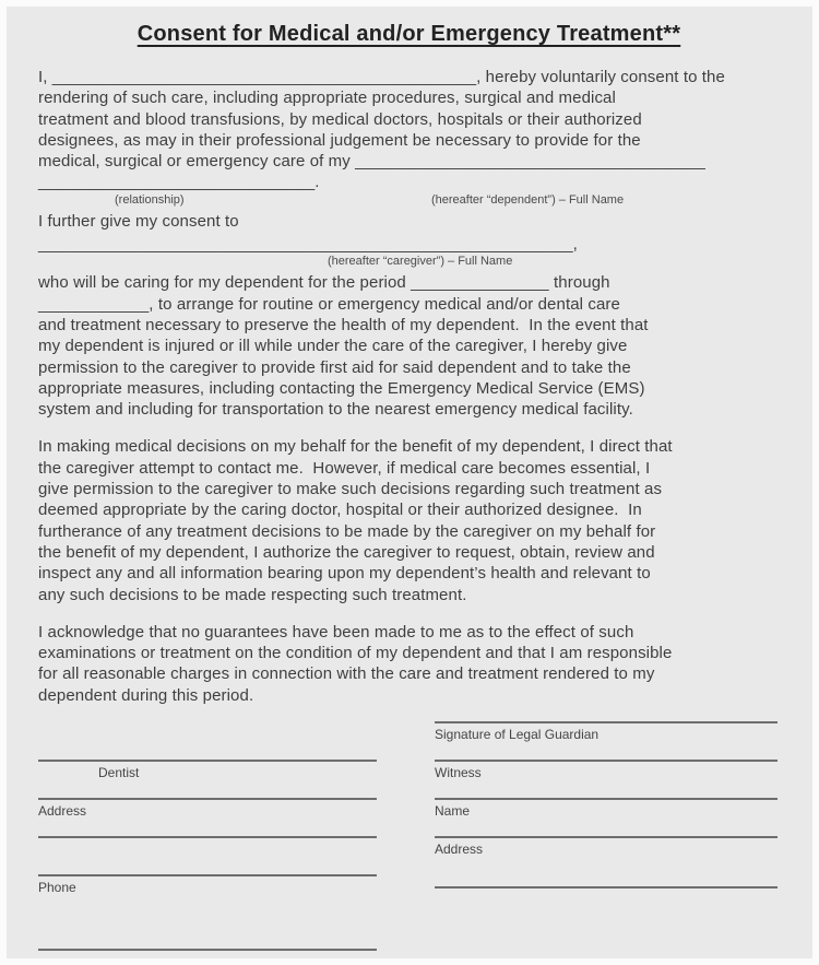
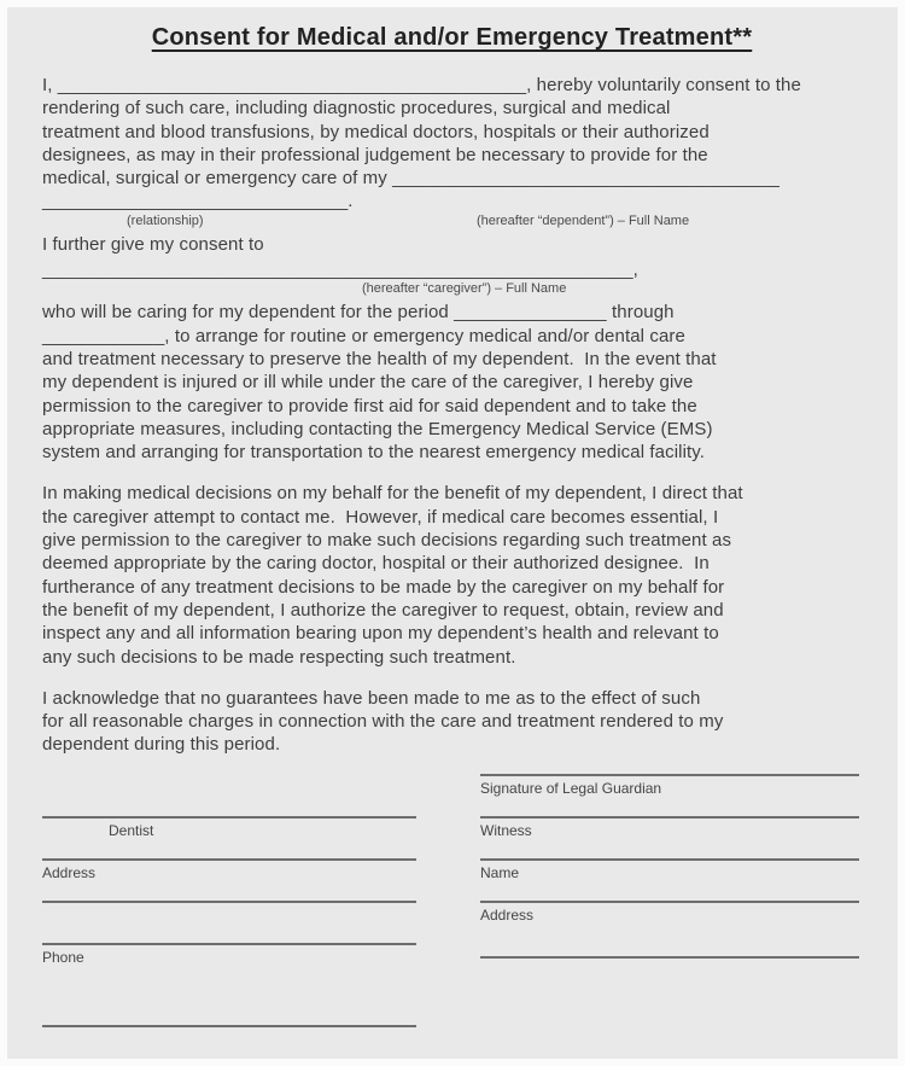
  Consent for Medical and/or Emergency Treatment**
  I, ______________________________________________, hereby voluntarily consent to the
- rendering of such care, including appropriate procedures, surgical and medical
+ rendering of such care, including diagnostic procedures, surgical and medical
  treatment and blood transfusions, by medical doctors, hospitals or their authorized
  designees, as may in their professional judgement be necessary to provide for the
  medical, surgical or emergency care of my ______________________________________
  ______________________________.
  (relationship)
  (hereafter “dependent”) – Full Name
  I further give my consent to
  __________________________________________________________,
  (hereafter “caregiver”) – Full Name
  who will be caring for my dependent for the period _______________ through
  ____________, to arrange for routine or emergency medical and/or dental care
  and treatment necessary to preserve the health of my dependent. In the event that
  my dependent is injured or ill while under the care of the caregiver, I hereby give
  permission to the caregiver to provide first aid for said dependent and to take the
  appropriate measures, including contacting the Emergency Medical Service (EMS)
- system and including for transportation to the nearest emergency medical facility.
+ system and arranging for transportation to the nearest emergency medical facility.
  In making medical decisions on my behalf for the benefit of my dependent, I direct that
  the caregiver attempt to contact me. However, if medical care becomes essential, I
  give permission to the caregiver to make such decisions regarding such treatment as
  deemed appropriate by the caring doctor, hospital or their authorized designee. In
  furtherance of any treatment decisions to be made by the caregiver on my behalf for
  the benefit of my dependent, I authorize the caregiver to request, obtain, review and
  inspect any and all information bearing upon my dependent’s health and relevant to
  any such decisions to be made respecting such treatment.
  I acknowledge that no guarantees have been made to me as to the effect of such
- examinations or treatment on the condition of my dependent and that I am responsible
  for all reasonable charges in connection with the care and treatment rendered to my
  dependent during this period.
  Signature of Legal Guardian
  Dentist
  Witness
  Address
  Name
  Address
  Phone
